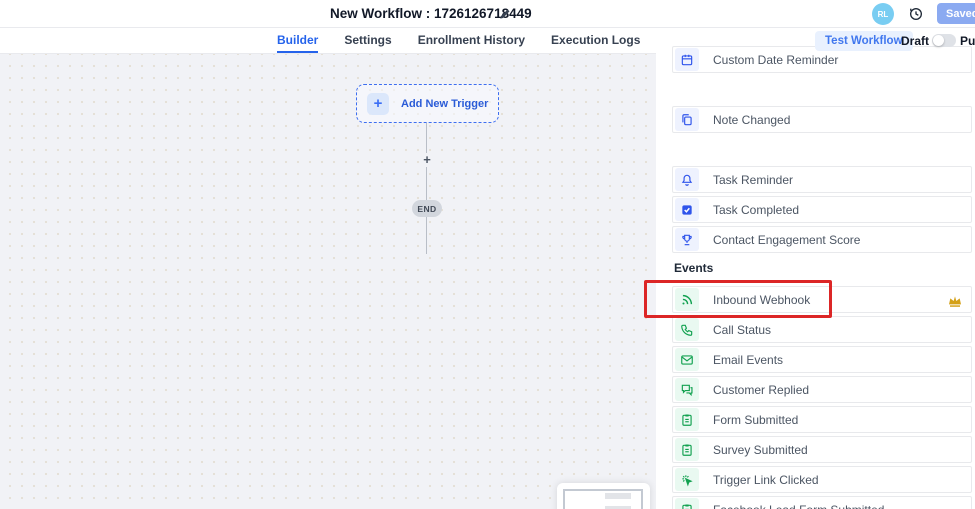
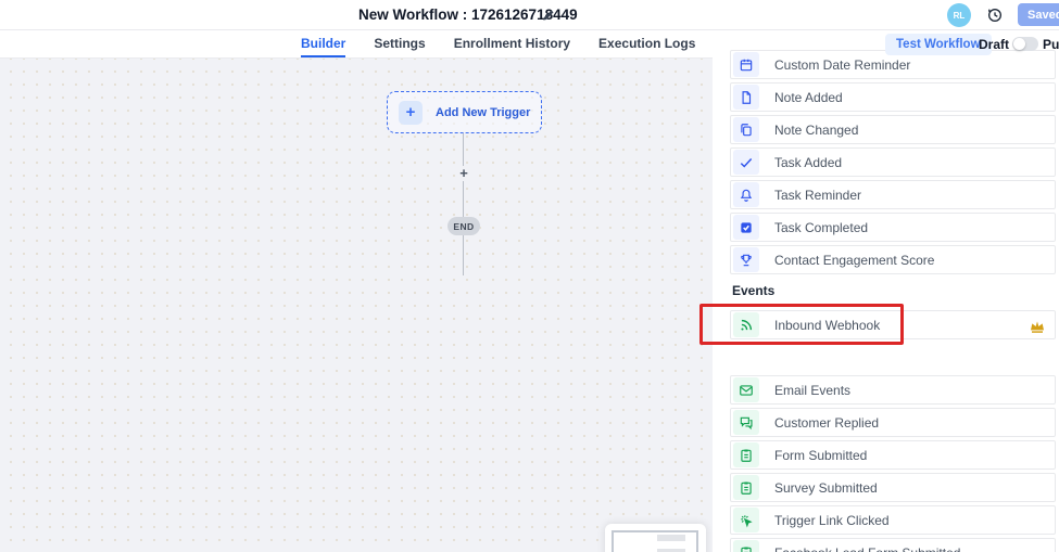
  New Workflow : 172612671449
  RL
  Save
  Builder
  Settings
  Enrollment History
  Execution Logs
  Test Workflow
  Draft
  +
  Add New Trigger
  +
  END
  Custom Date Reminder
+ Note Added
  Note Changed
+ Task Added
  Task Reminder
  Task Completed
  Contact Engagement Score
  Events
  Inbound Webhook
- Call Status
  Email Events
  Customer Replied
  Form Submitted
  Survey Submitted
  Trigger Link Clicked
